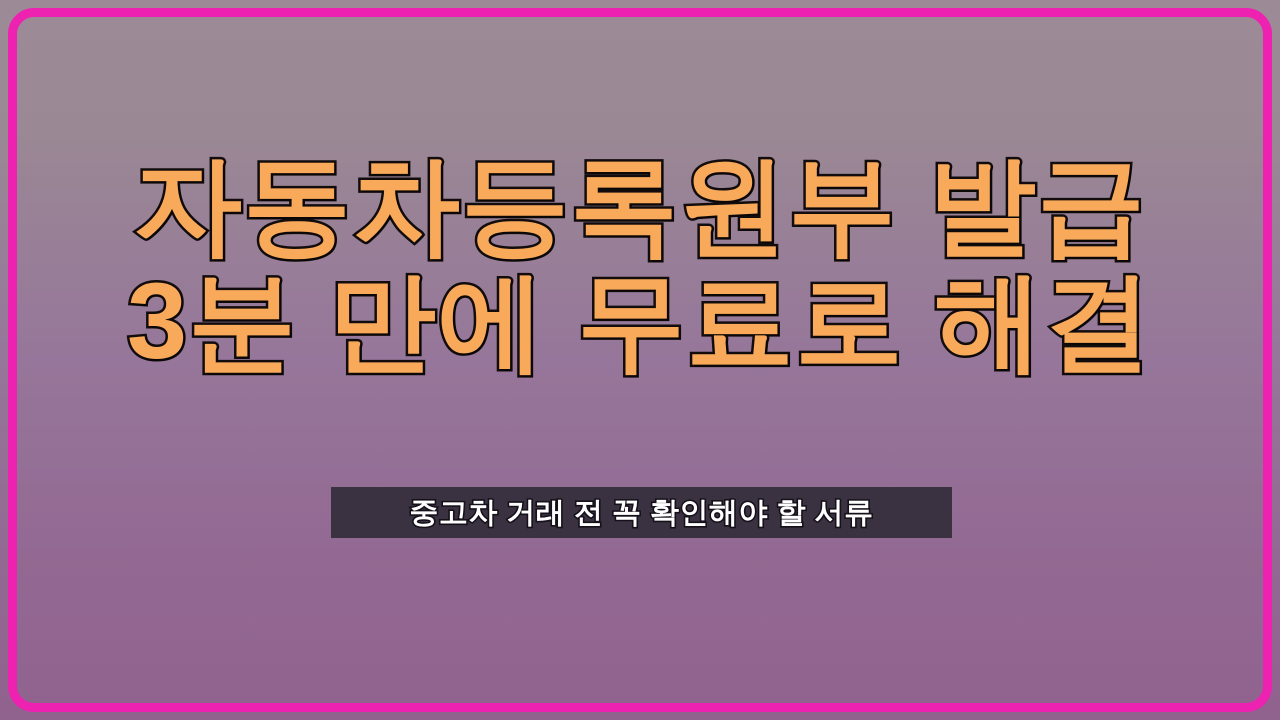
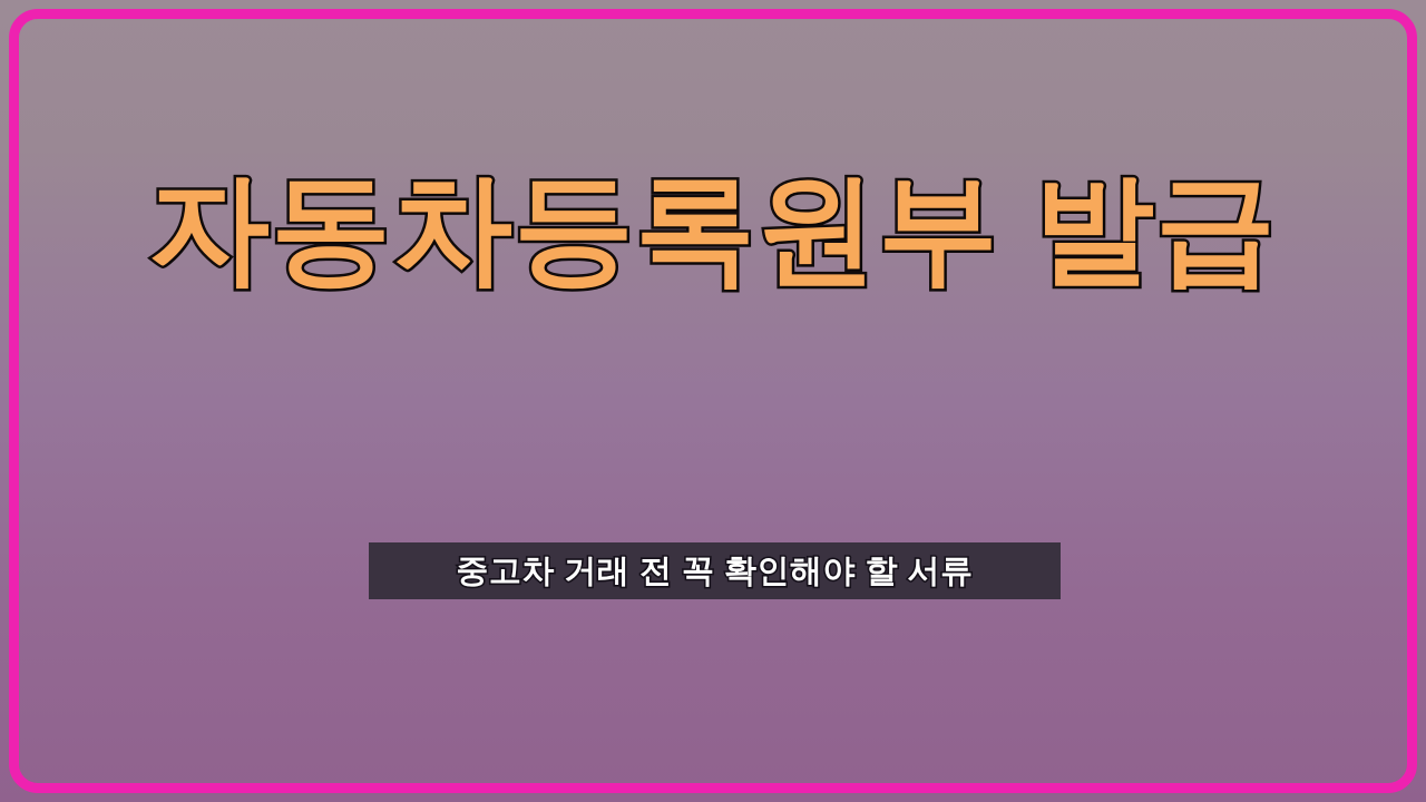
  자동차등록원부 발급
- 3분 만에 무료로 해결
  중고차 거래 전 꼭 확인해야 할 서류
